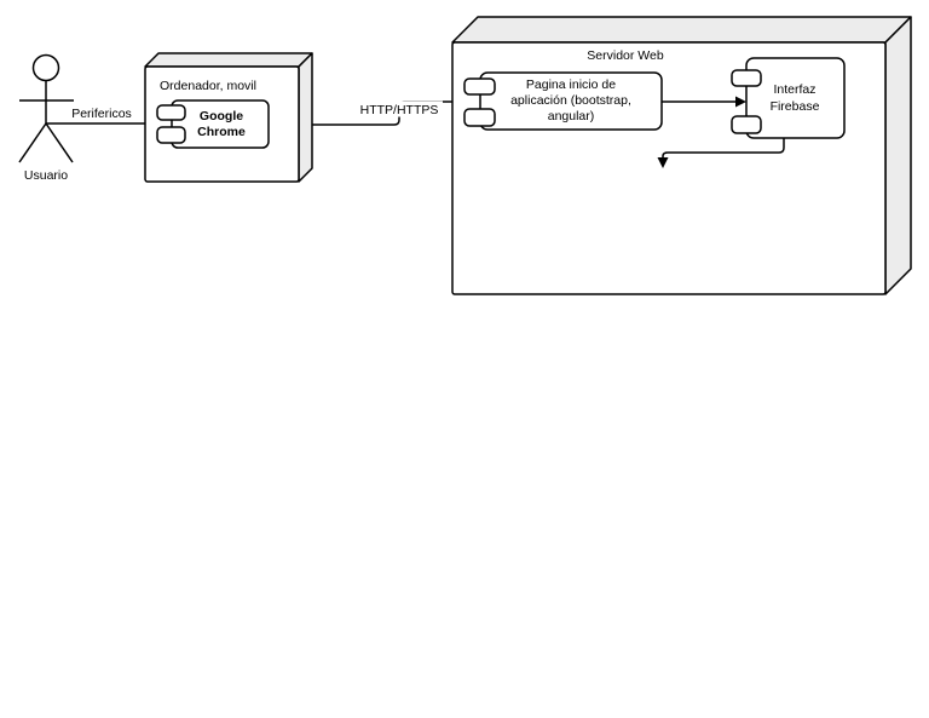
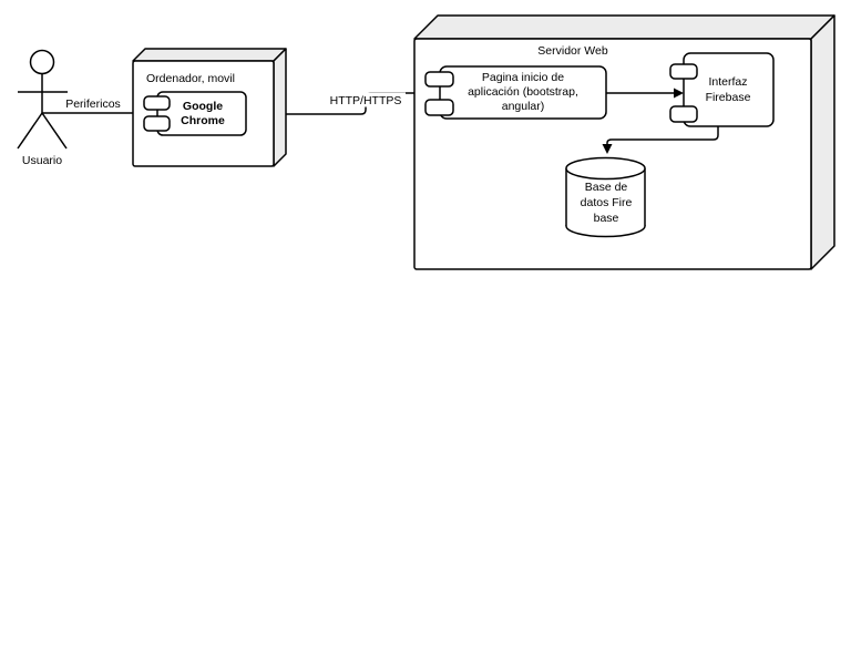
  Usuario
  Perifericos
  Ordenador, movil
  Google
  Chrome
  HTTP/HTTPS
  Servidor Web
  Pagina inicio de
  aplicación (bootstrap,
  angular)
  Interfaz
  Firebase
+ Base de
+ datos Fire
+ base
